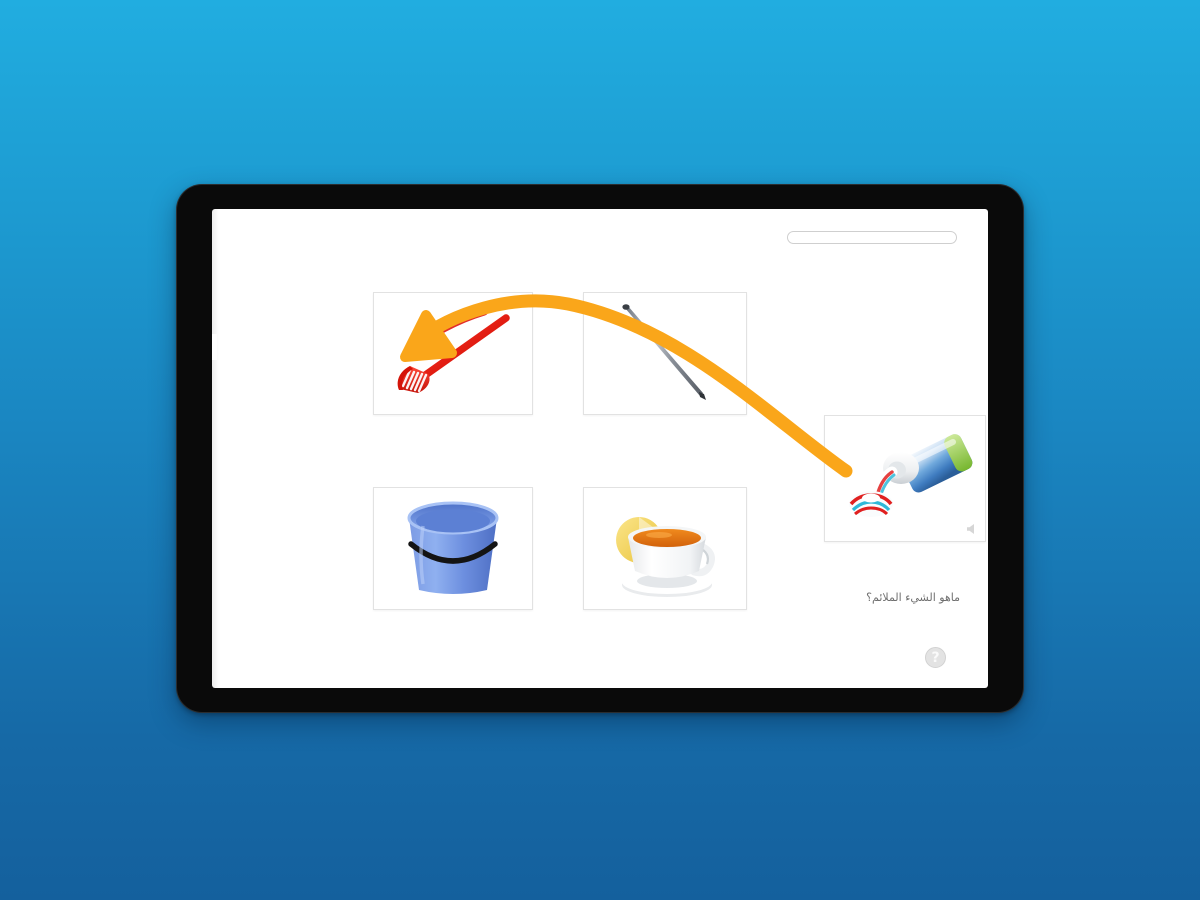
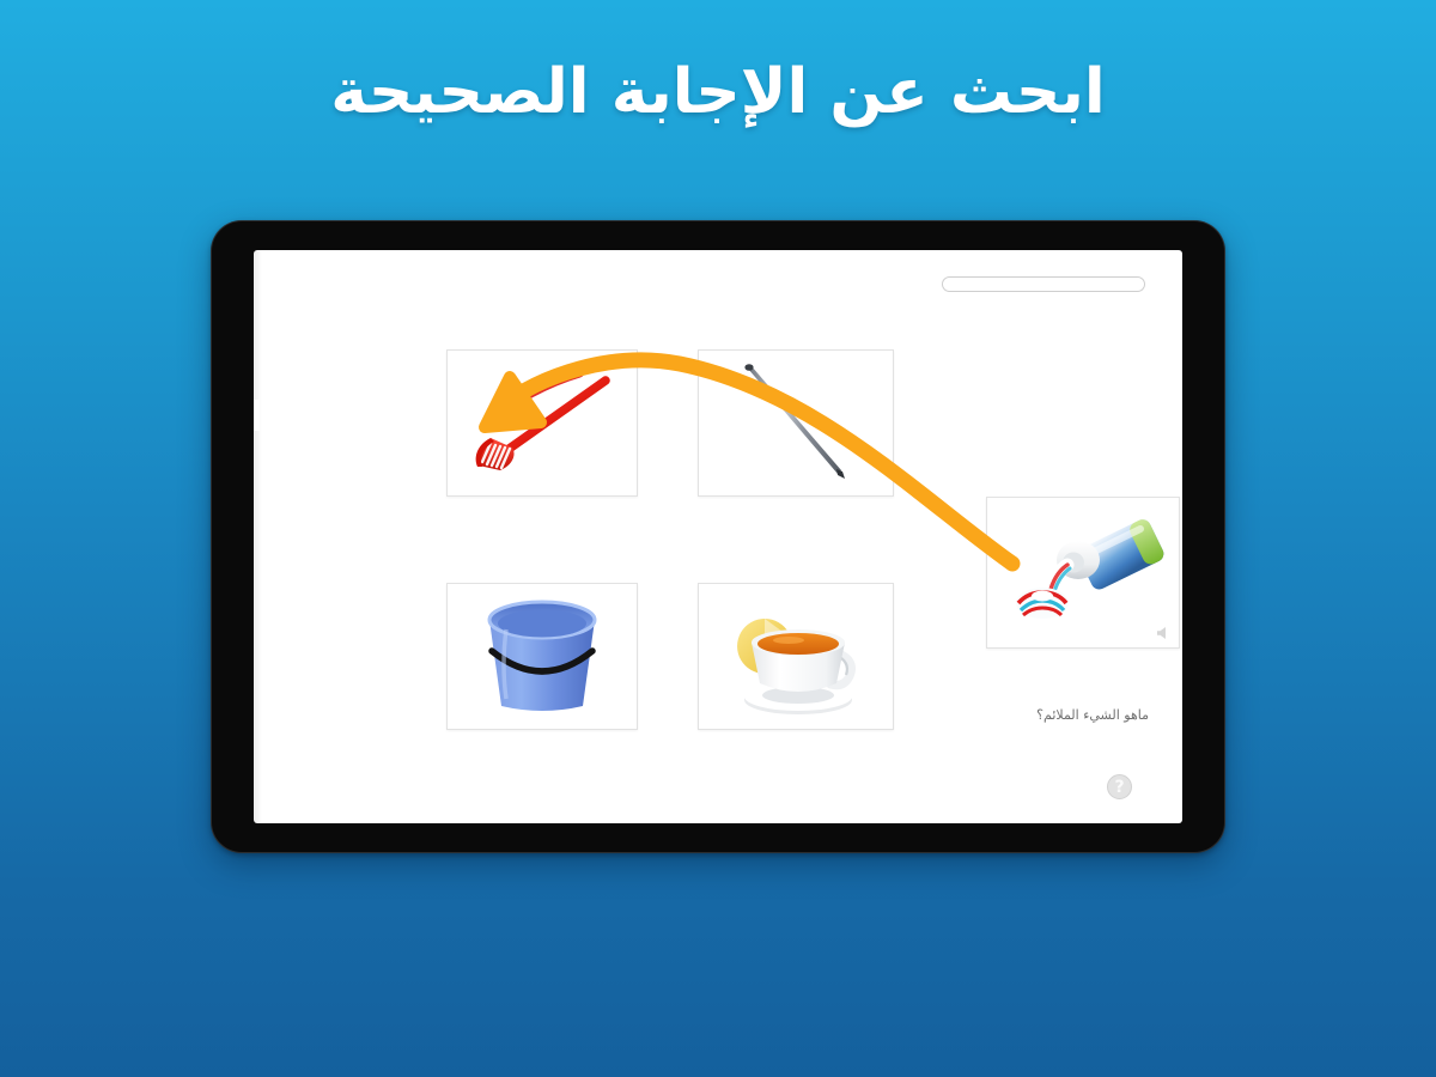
+ ابحث عن الإجابة الصحيحة
  ماهو الشيء الملائم؟
  ?
